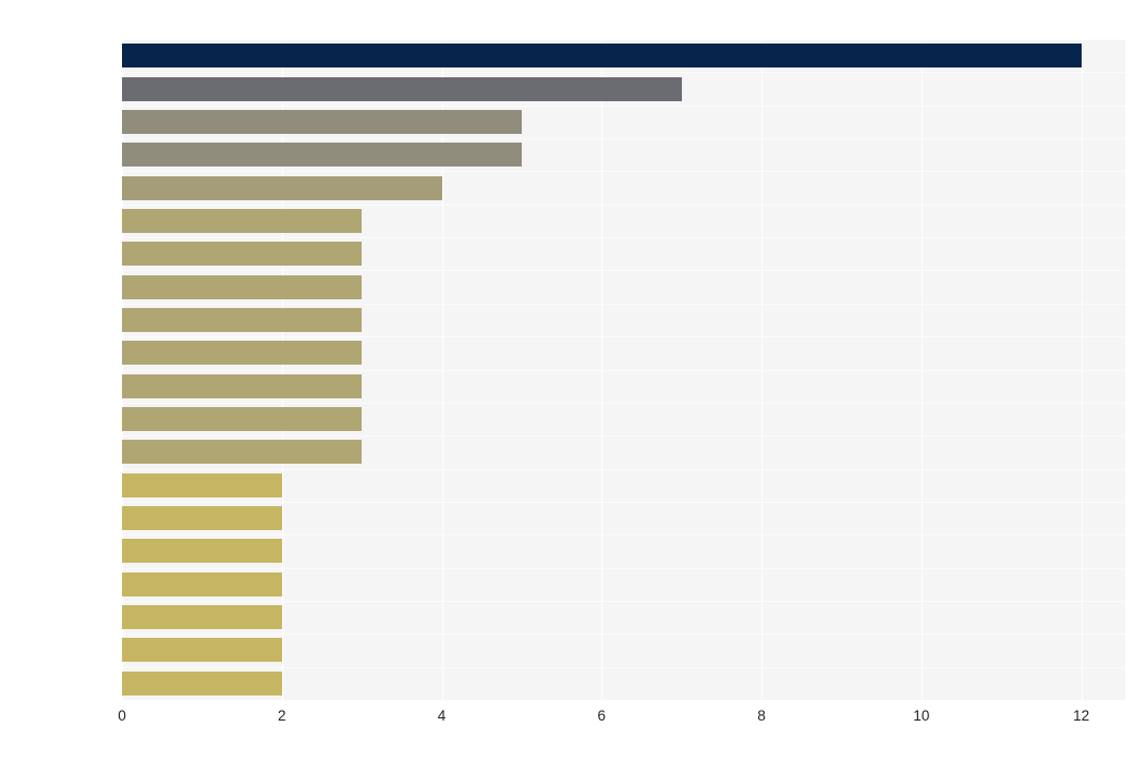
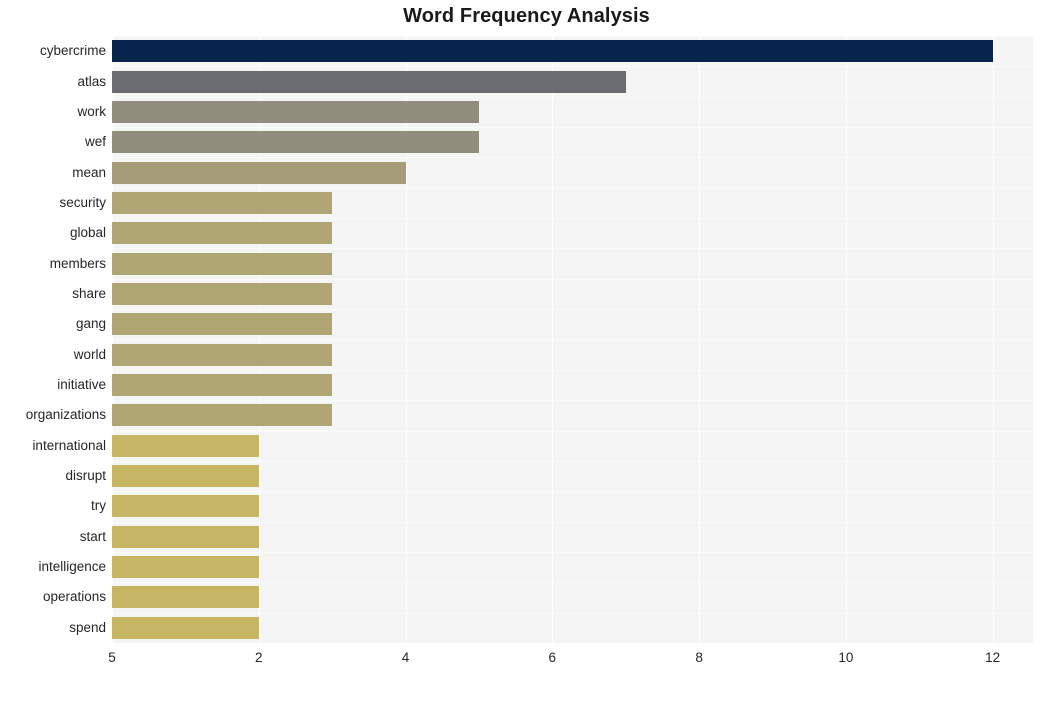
+ Word Frequency Analysis
+ cybercrime
+ atlas
+ work
+ wef
+ mean
+ security
+ global
+ members
+ share
+ gang
+ world
+ initiative
+ organizations
+ international
+ disrupt
+ try
+ start
+ intelligence
+ operations
+ spend
- 0
+ 5
  2
  4
  6
  8
  10
  12
